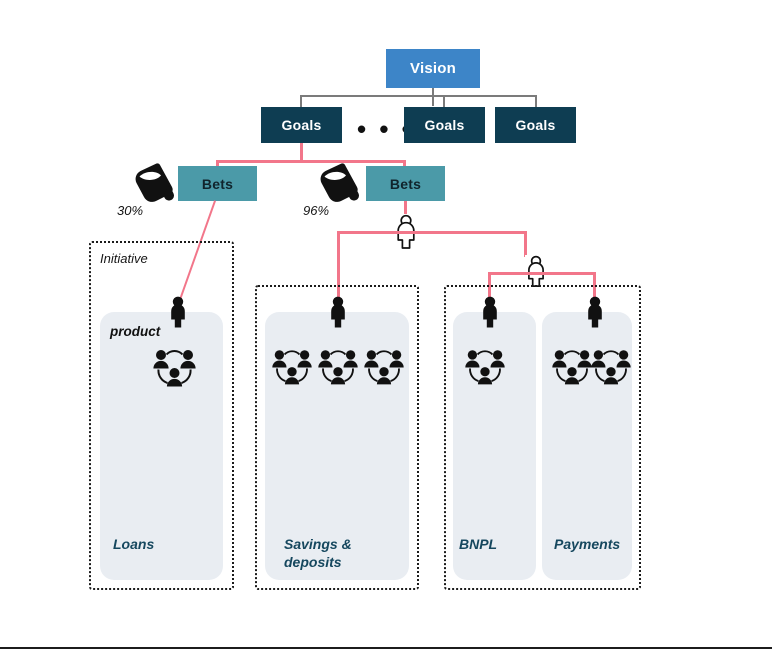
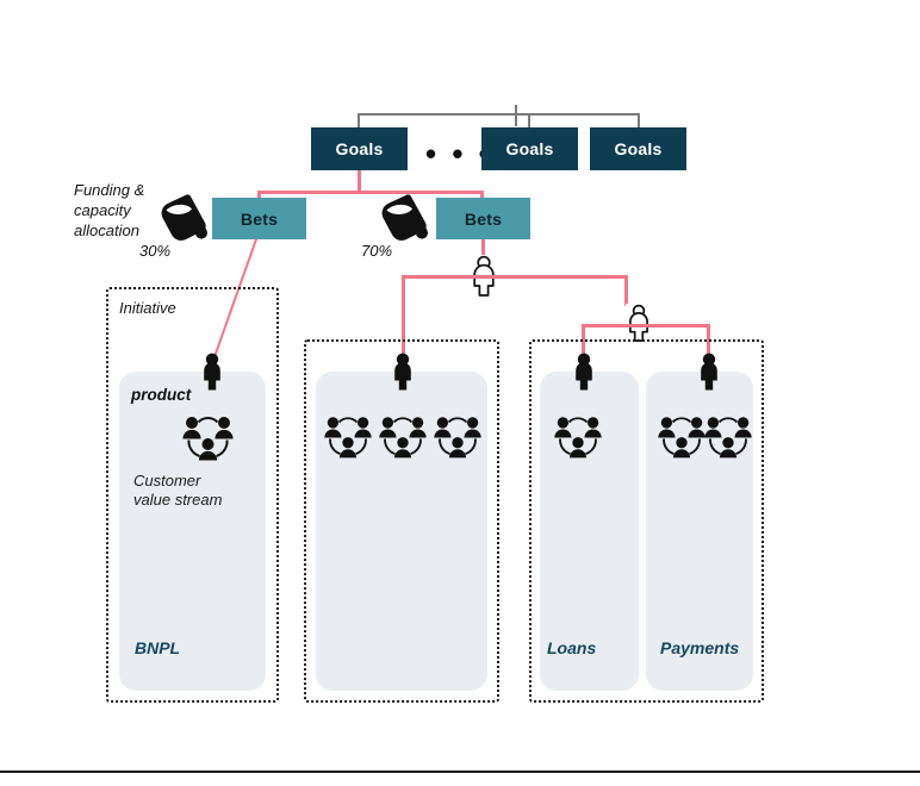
- Vision
  Goals
  Goals
  Goals
+ Funding &
+ capacity
+ allocation
  30%
- 96%
+ 70%
  Bets
  Bets
  Initiative
  product
+ Customer
+ value stream
- Loans
+ BNPL
- Savings &
- deposits
- BNPL
+ Loans
  Payments
